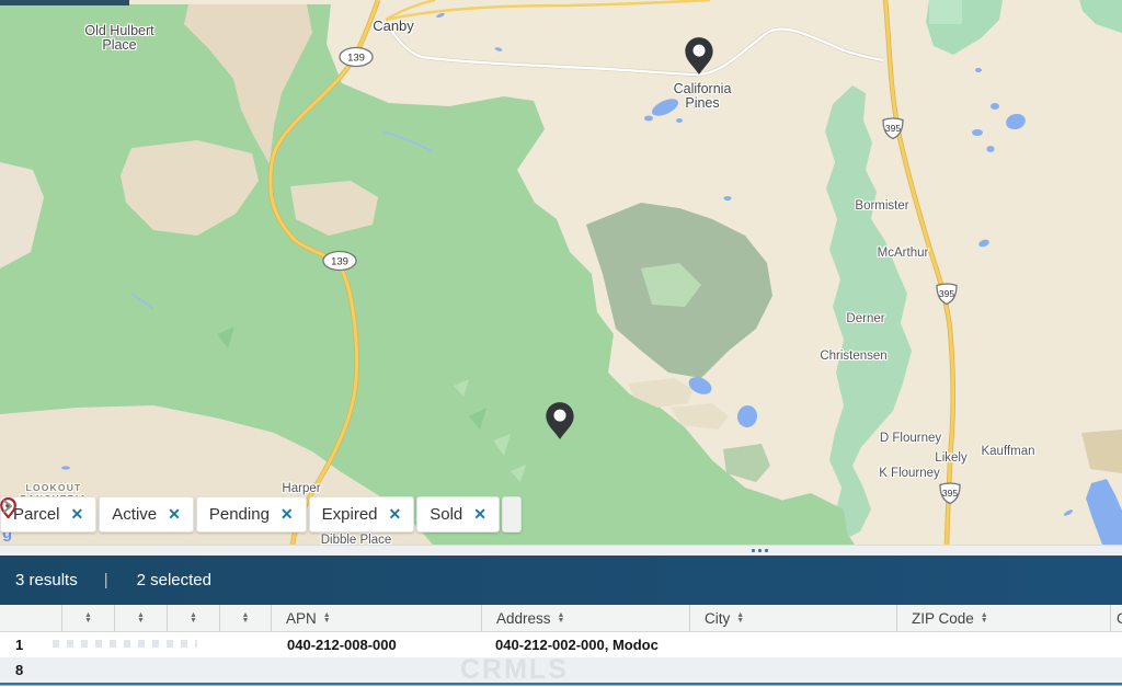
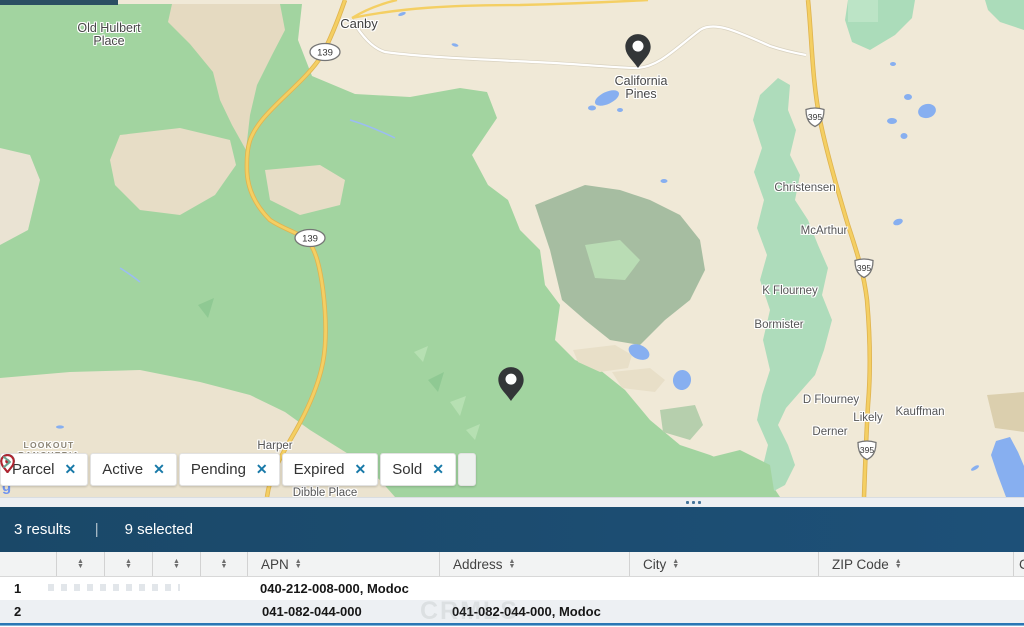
  139
  139
  395
  395
  395
  Old Hulbert
  Place
  Canby
  California
  Pines
- Bormister
+ Christensen
  McArthur
- Derner
+ K Flourney
- Christensen
+ Bormister
  D Flourney
  Likely
- K Flourney
+ Derner
  Kauffman
  LOOKOUT
  Harper
  Dibble Place
  g
  Parcel
  ✕
  Active
  ✕
  Pending
  ✕
  Expired
  ✕
  Sold
  ✕
  3 results
  |
- 2 selected
+ 9 selected
  APN
  Address
  City
  ZIP Code
  1
- 040-212-008-000
- 040-212-002-000, Modoc
+ 040-212-008-000, Modoc
- 8
+ 2
+ 041-082-044-000
+ 041-082-044-000, Modoc
  CRMLS
